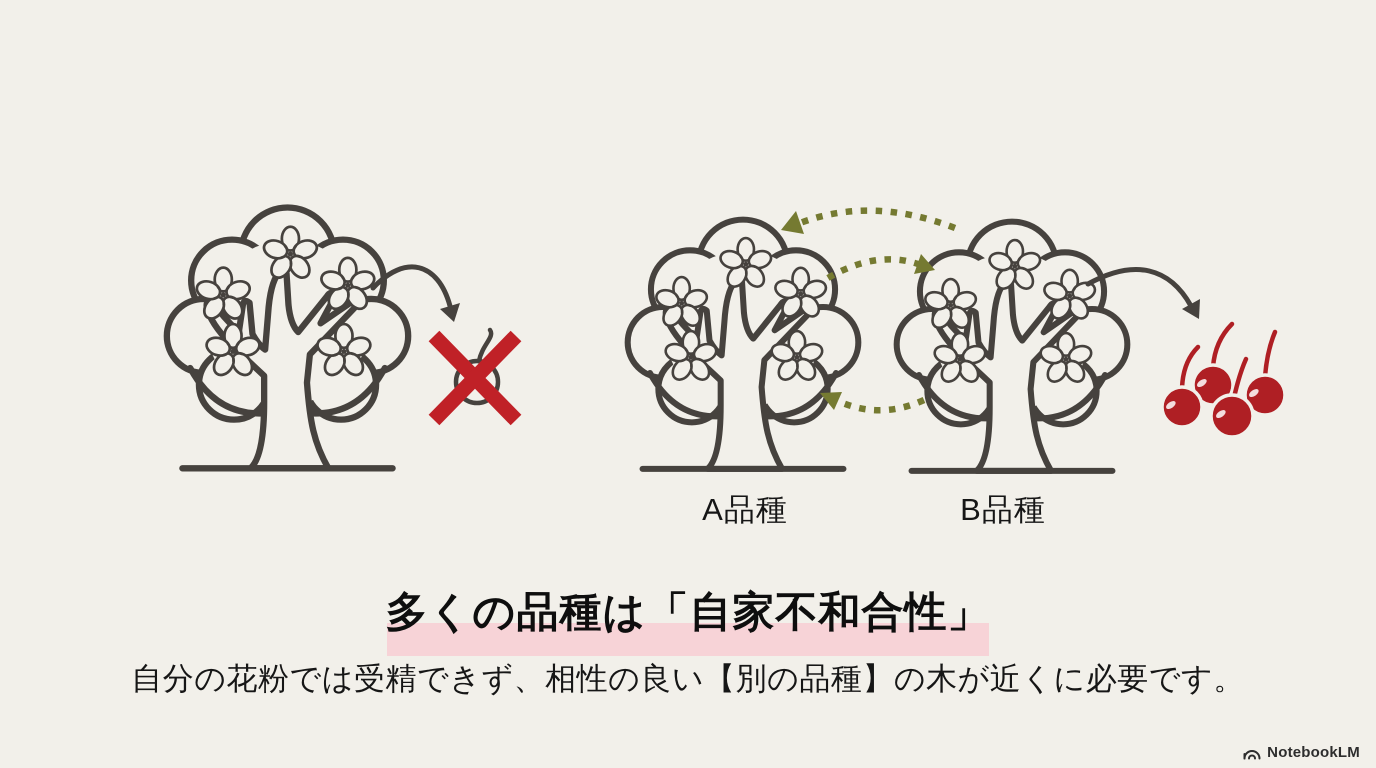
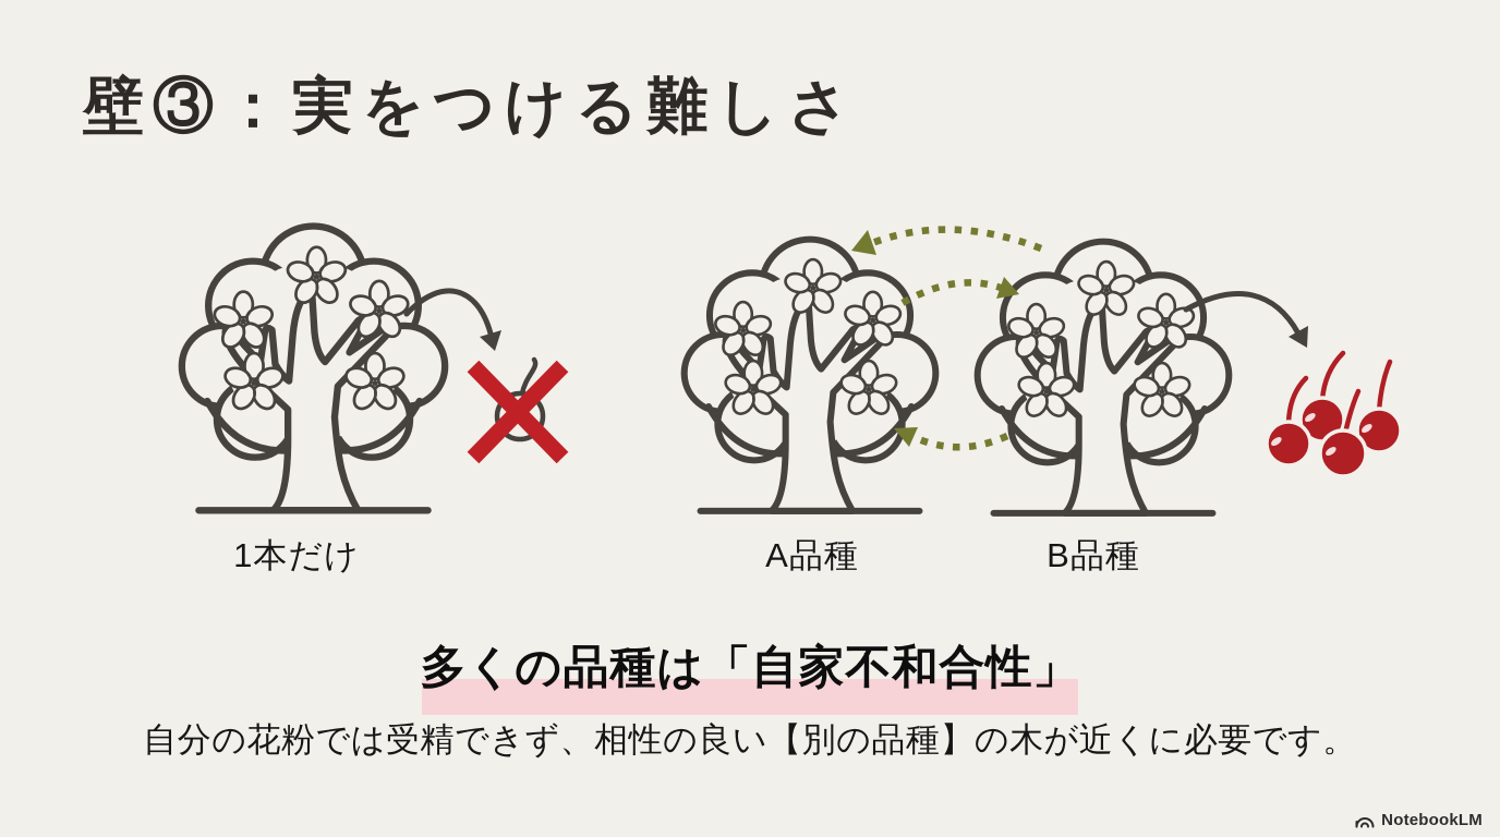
+ 壁③：実をつける難しさ
+ 1本だけ
  A品種
  B品種
  多くの品種は「自家不和合性」
  自分の花粉では受精できず、相性の良い【別の品種】の木が近くに必要です。
  NotebookLM
